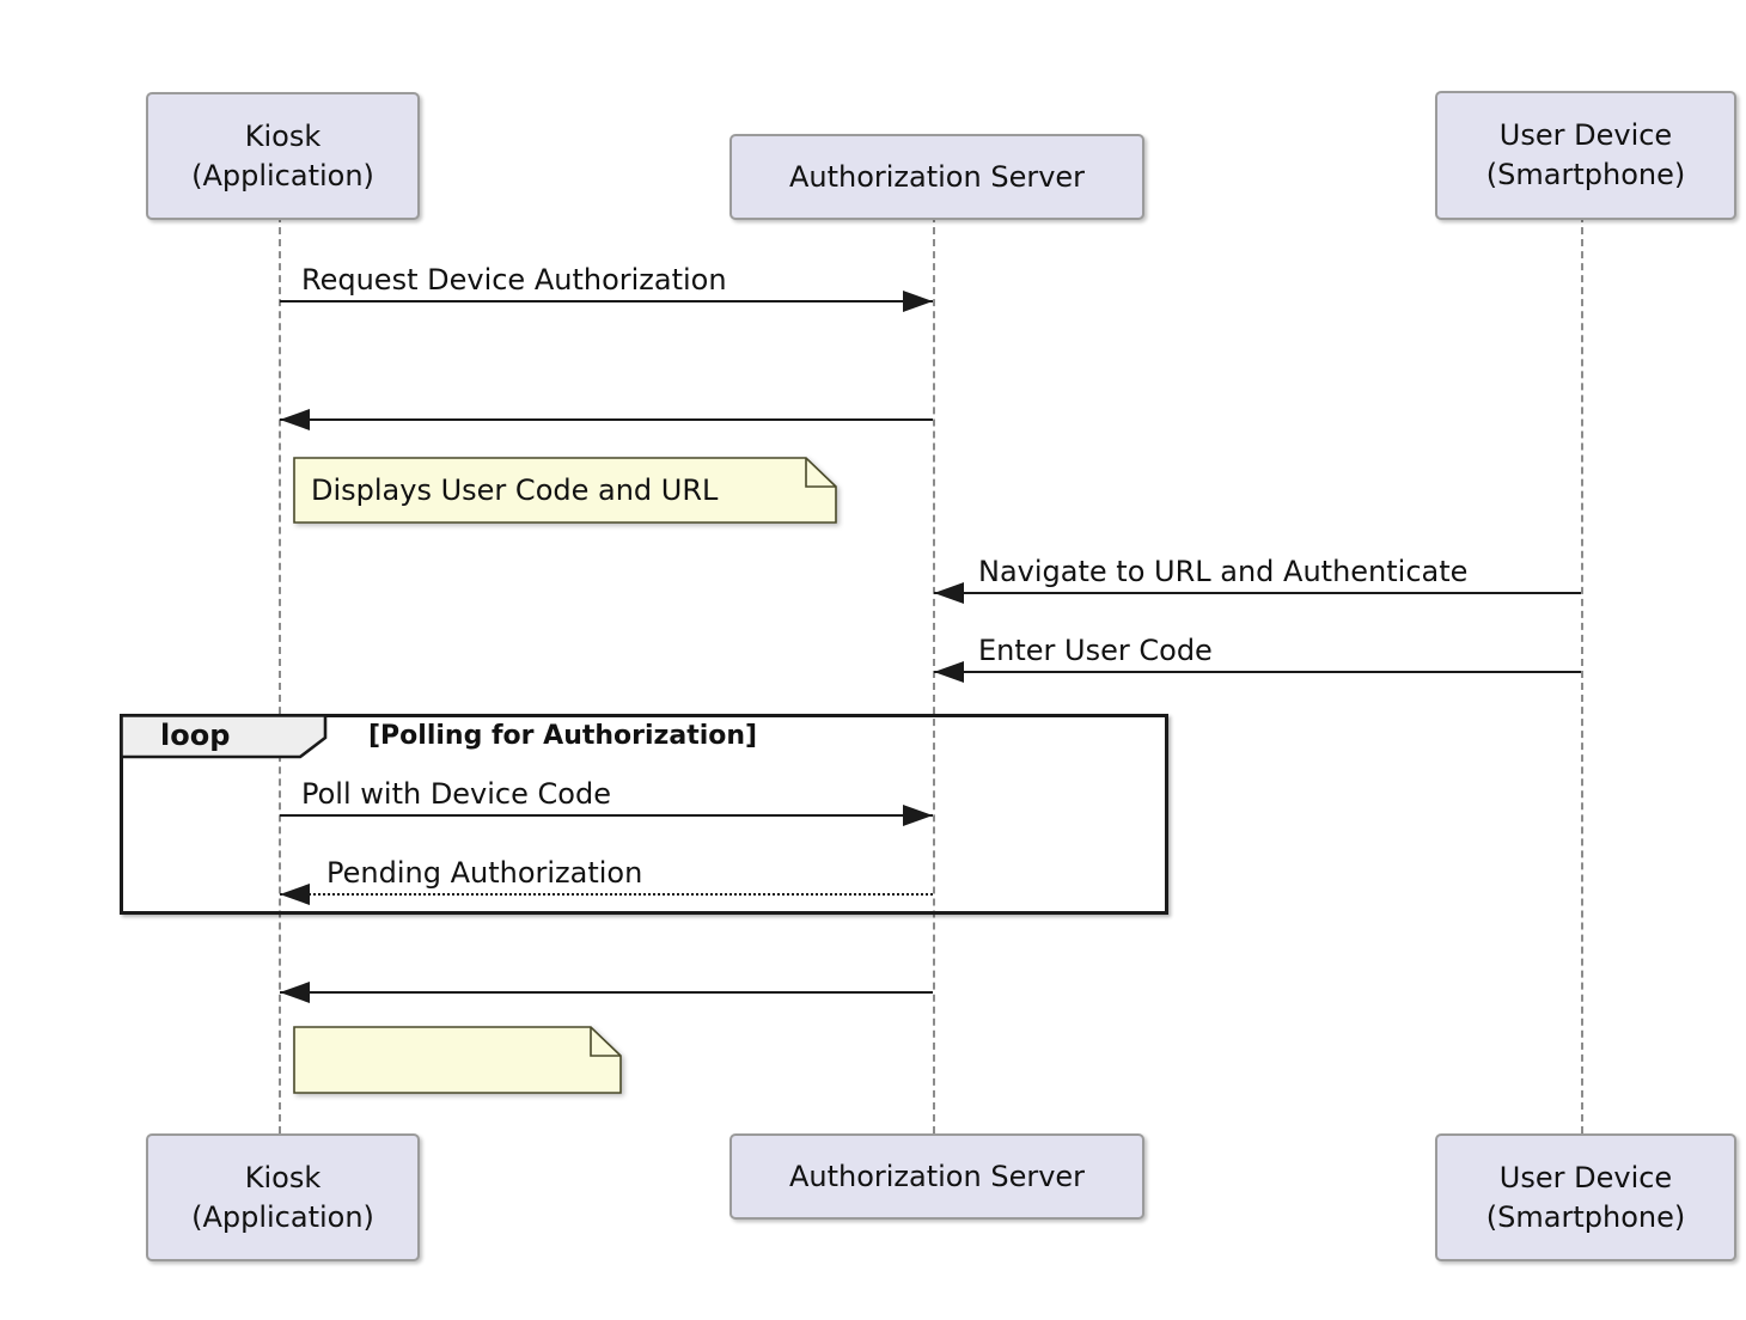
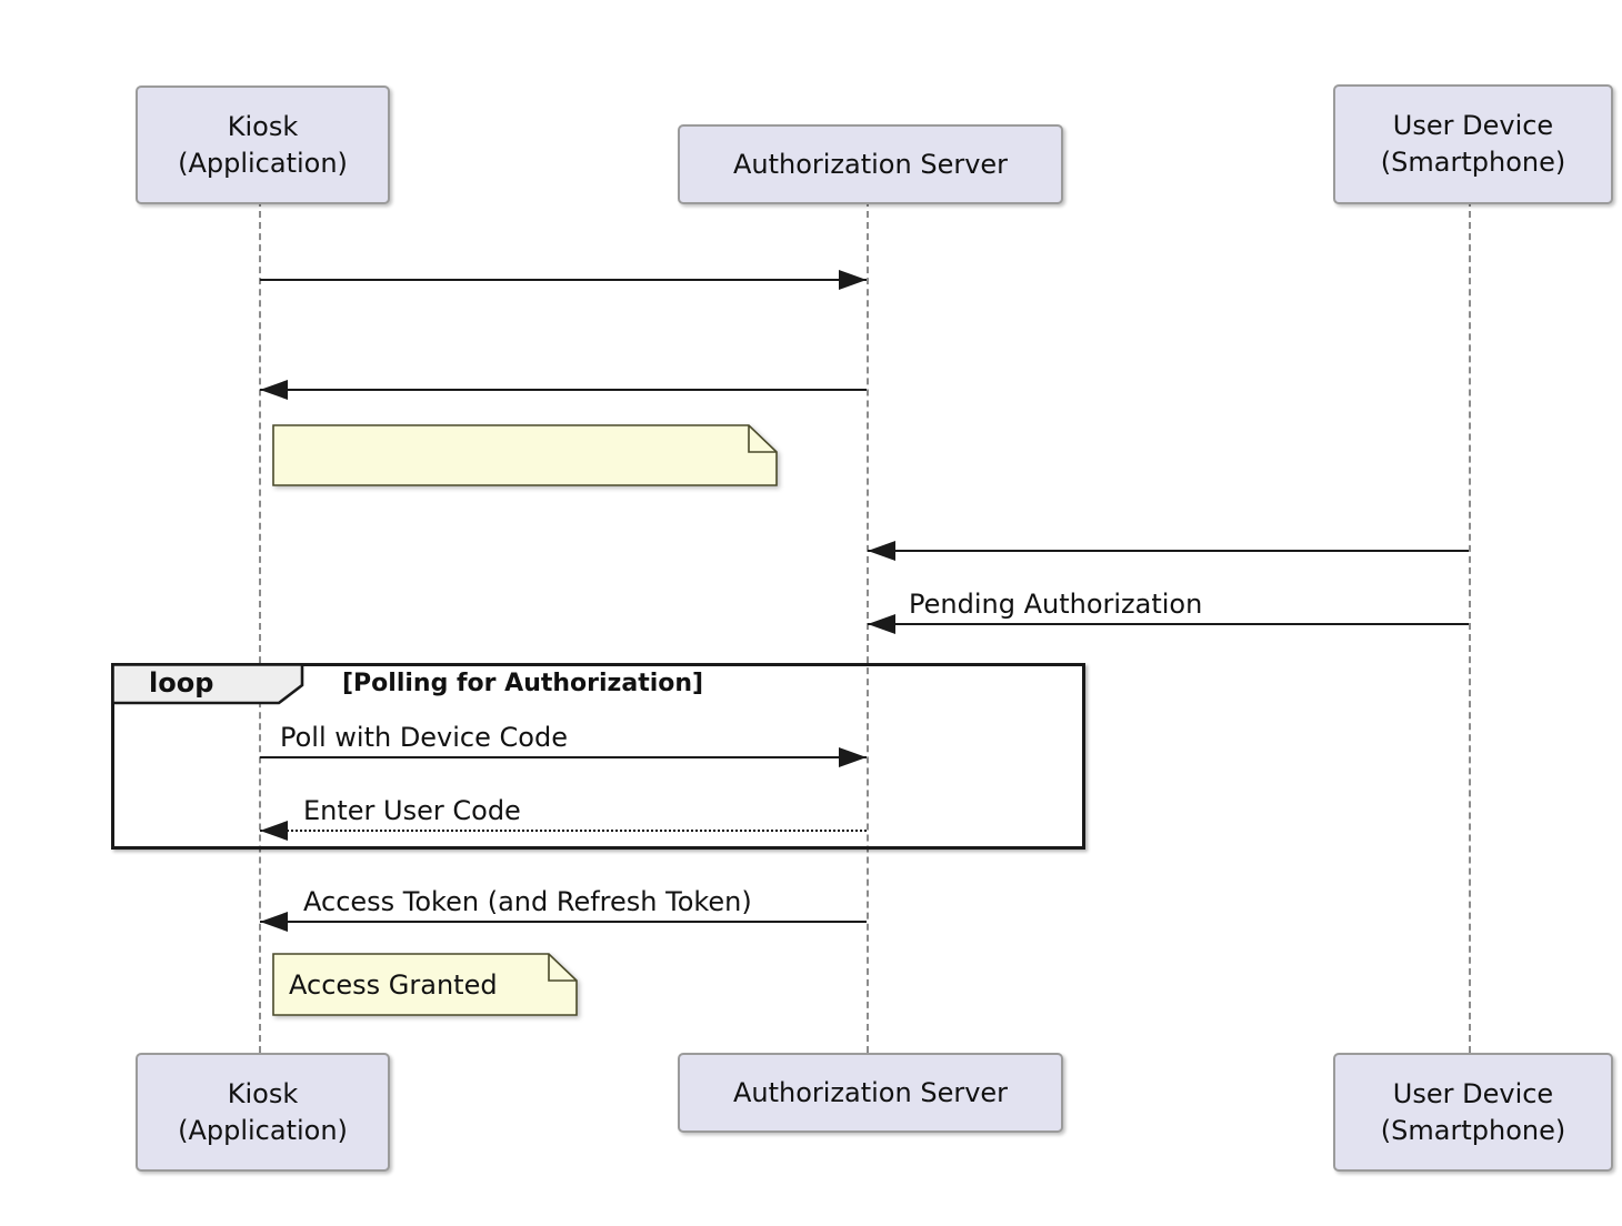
  Kiosk
  (Application)
  Authorization Server
  User Device
  (Smartphone)
- Request Device Authorization
- Displays User Code and URL
- Navigate to URL and Authenticate
- Enter User Code
+ Pending Authorization
  loop
  [Polling for Authorization]
  Poll with Device Code
- Pending Authorization
+ Enter User Code
+ Access Token (and Refresh Token)
+ Access Granted
  Kiosk
  (Application)
  Authorization Server
  User Device
  (Smartphone)
